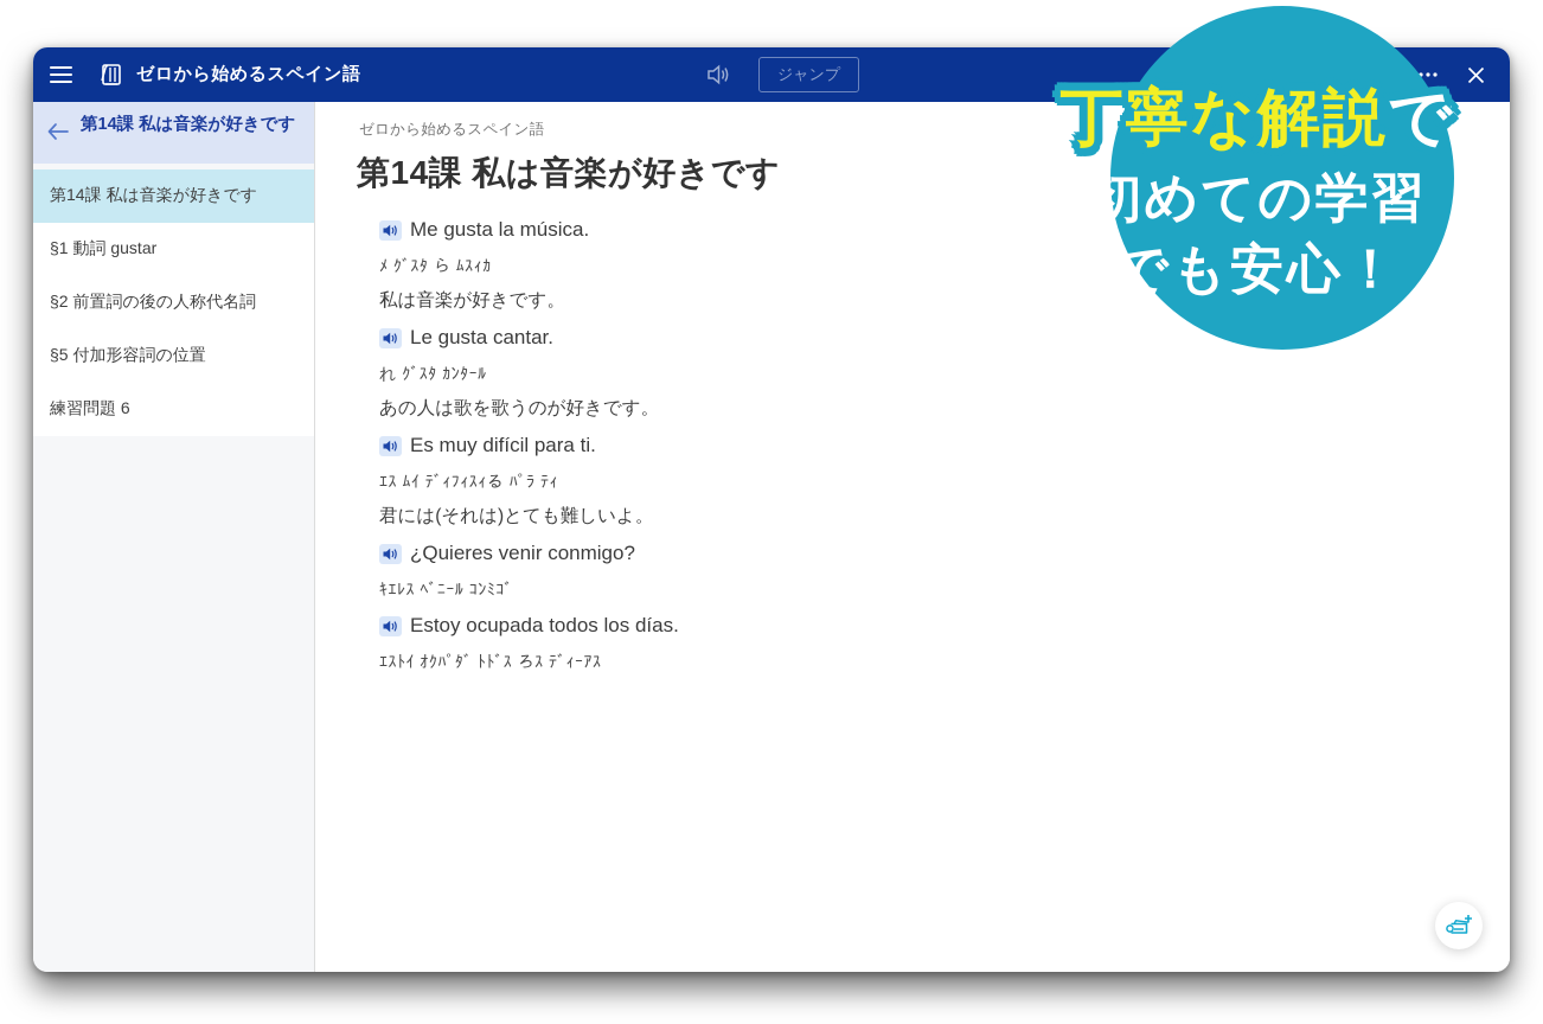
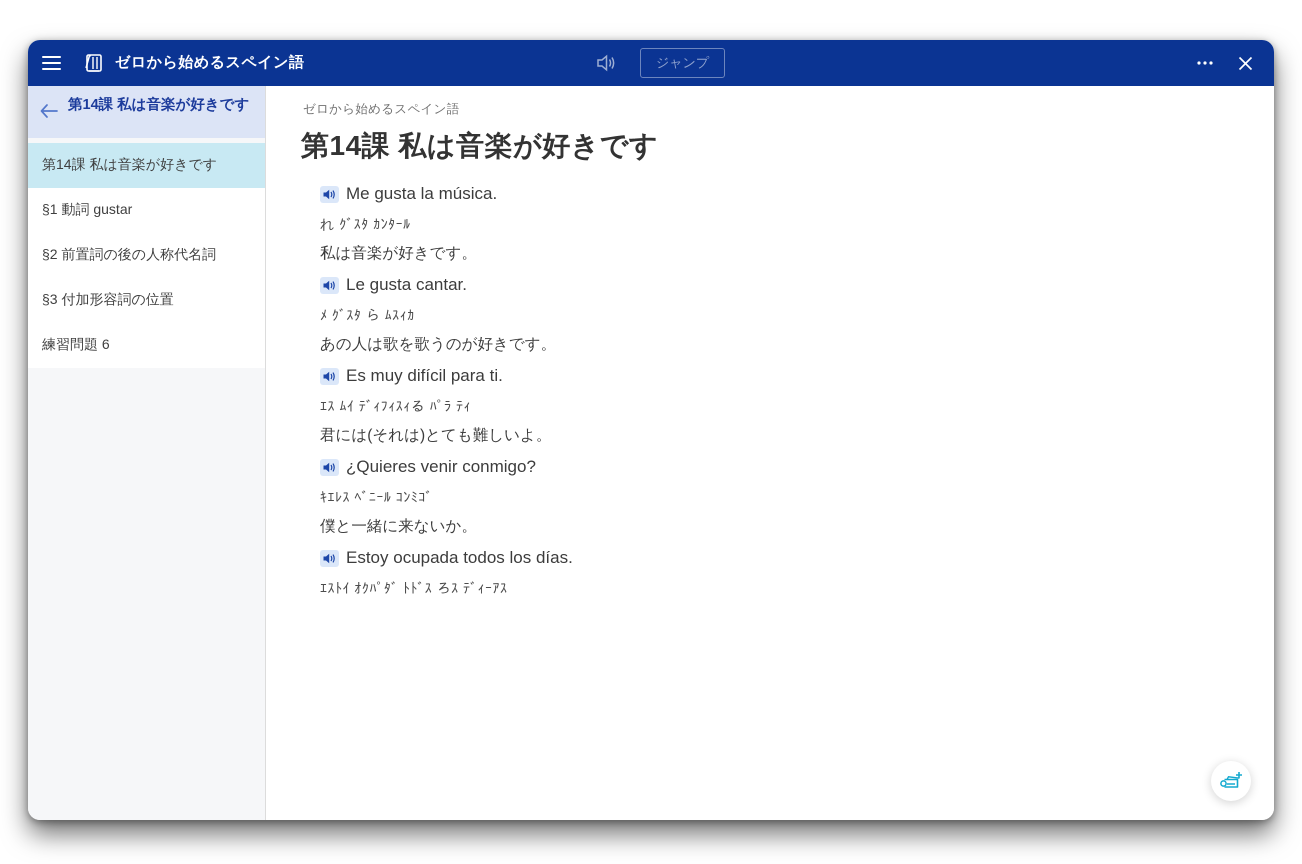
  ゼロから始めるスペイン語
  ジャンプ
  第14課 私は音楽が好きです
  第14課 私は音楽が好きです
  §1 動詞 gustar
  §2 前置詞の後の人称代名詞
- §5 付加形容詞の位置
+ §3 付加形容詞の位置
  練習問題 6
  ゼロから始めるスペイン語
  第14課 私は音楽が好きです
  Me gusta la música.
- ﾒ ｸﾞｽﾀ ら ﾑｽｨｶ
+ れ ｸﾞｽﾀ ｶﾝﾀｰﾙ
  私は音楽が好きです。
  Le gusta cantar.
- れ ｸﾞｽﾀ ｶﾝﾀｰﾙ
+ ﾒ ｸﾞｽﾀ ら ﾑｽｨｶ
  あの人は歌を歌うのが好きです。
  Es muy difícil para ti.
  ｴｽ ﾑｲ ﾃﾞｨﾌｨｽｨる ﾊﾟﾗ ﾃｨ
  君には(それは)とても難しいよ。
  ¿Quieres venir conmigo?
  ｷｴﾚｽ ﾍﾞﾆｰﾙ ｺﾝﾐｺﾞ
+ 僕と一緒に来ないか。
  Estoy ocupada todos los días.
  ｴｽﾄｲ ｵｸﾊﾟﾀﾞ ﾄﾄﾞｽ ろｽ ﾃﾞｨｰｱｽ
- 丁寧な解説で
- 初めての学習
- でも安心！
